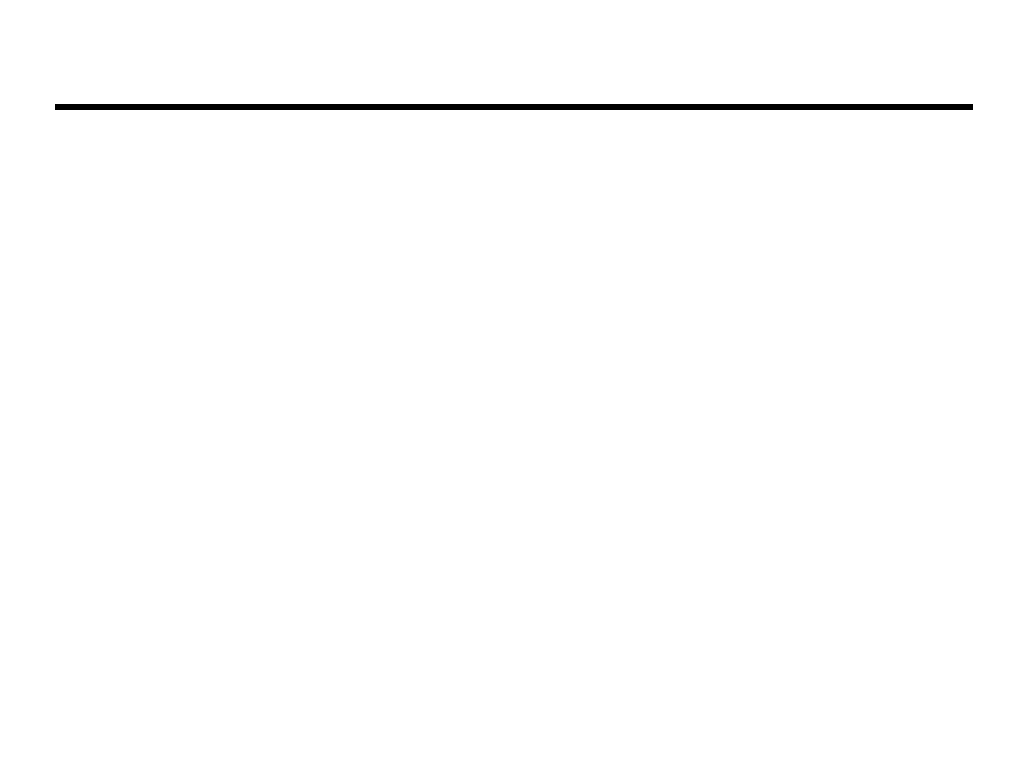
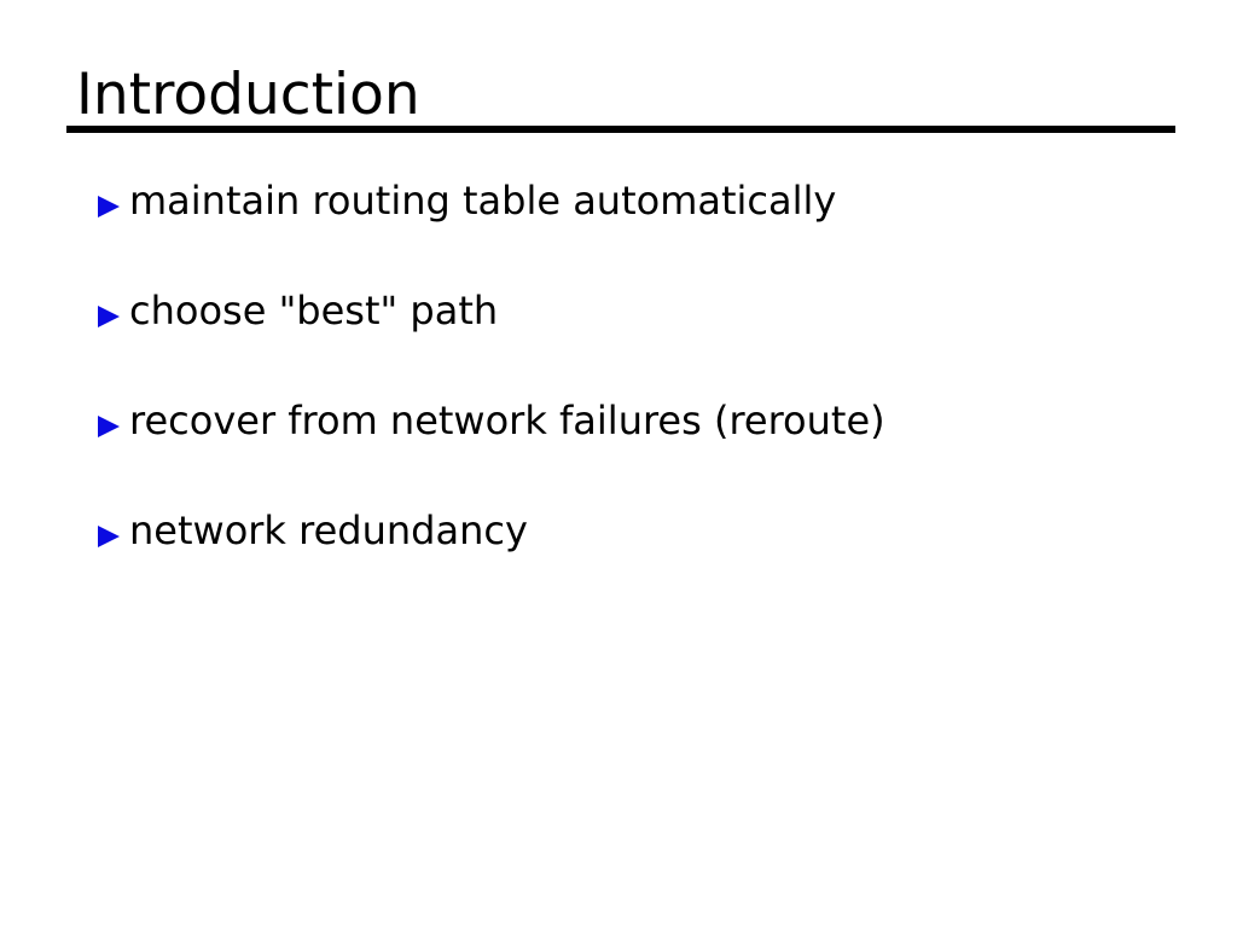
+ Introduction
+ maintain routing table automatically
+ choose "best" path
+ recover from network failures (reroute)
+ network redundancy
